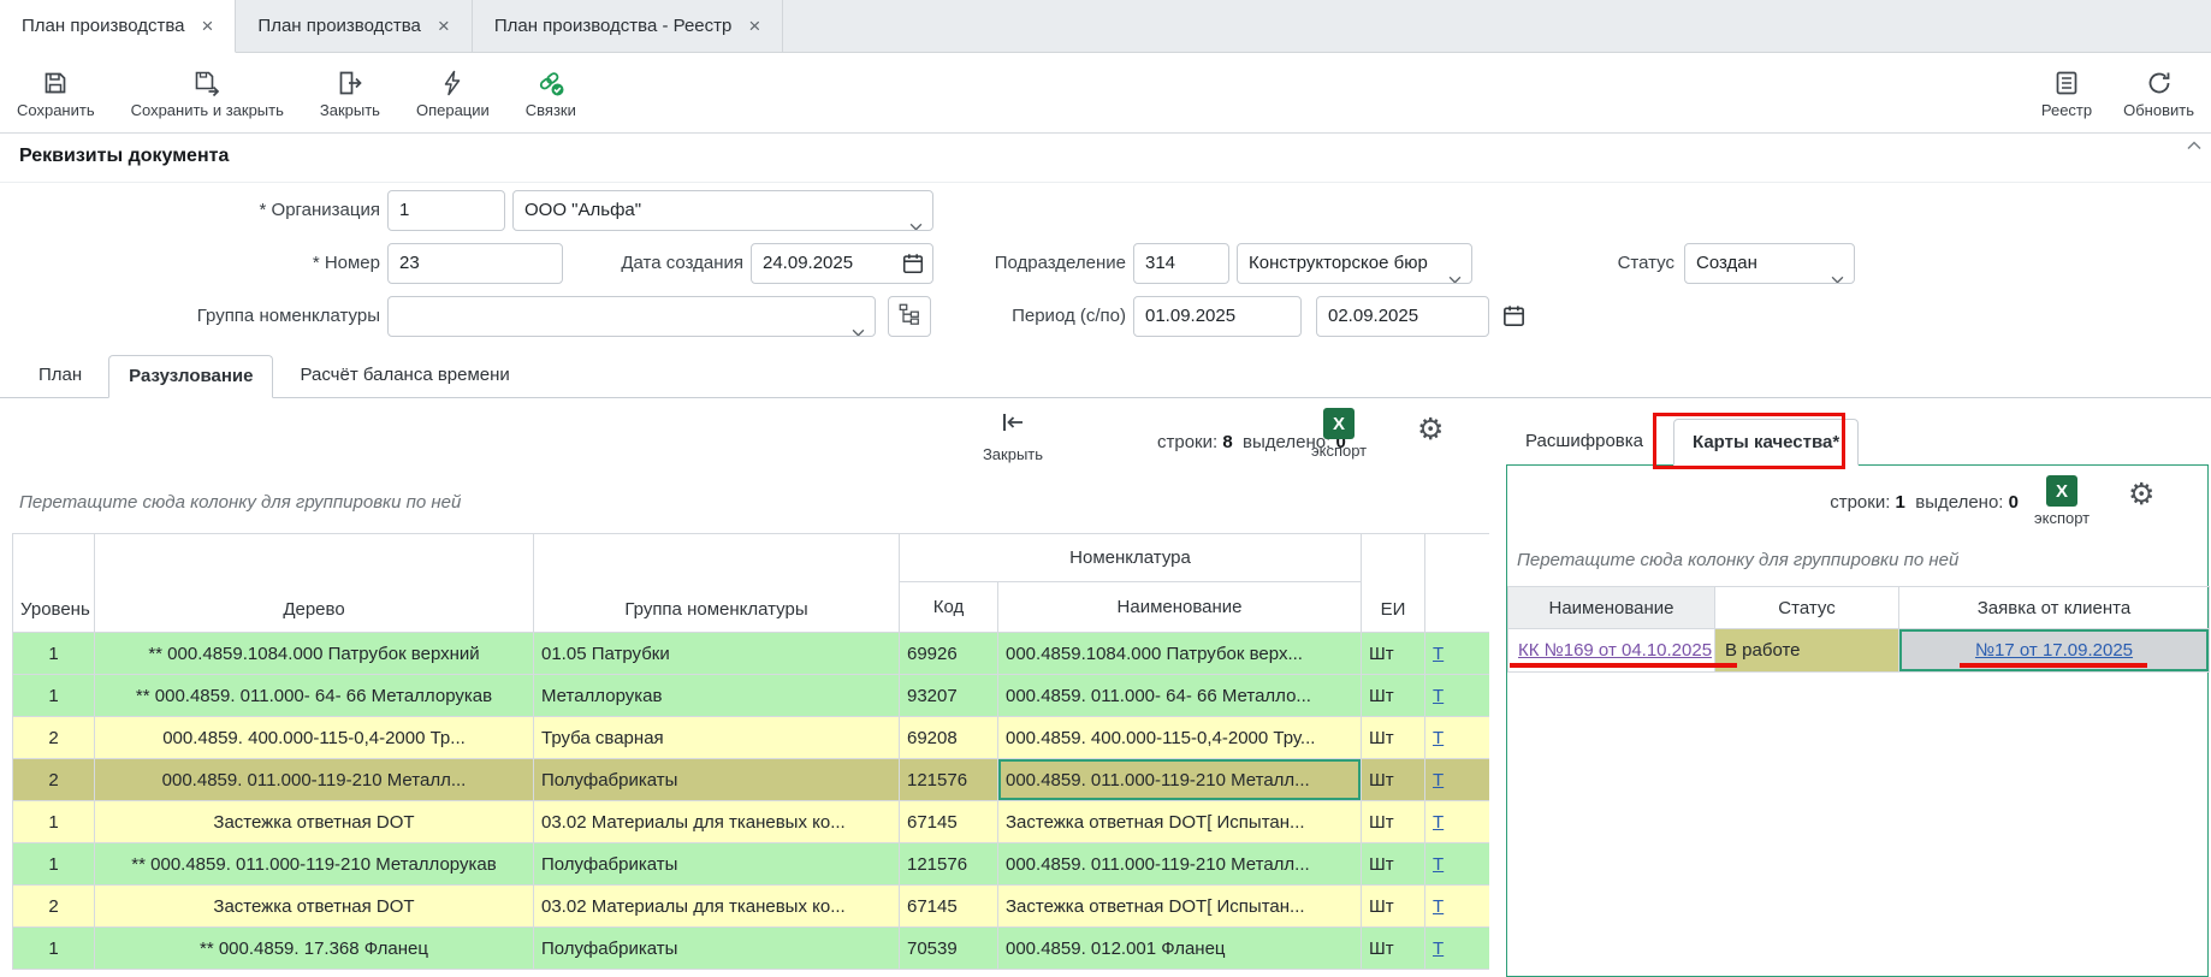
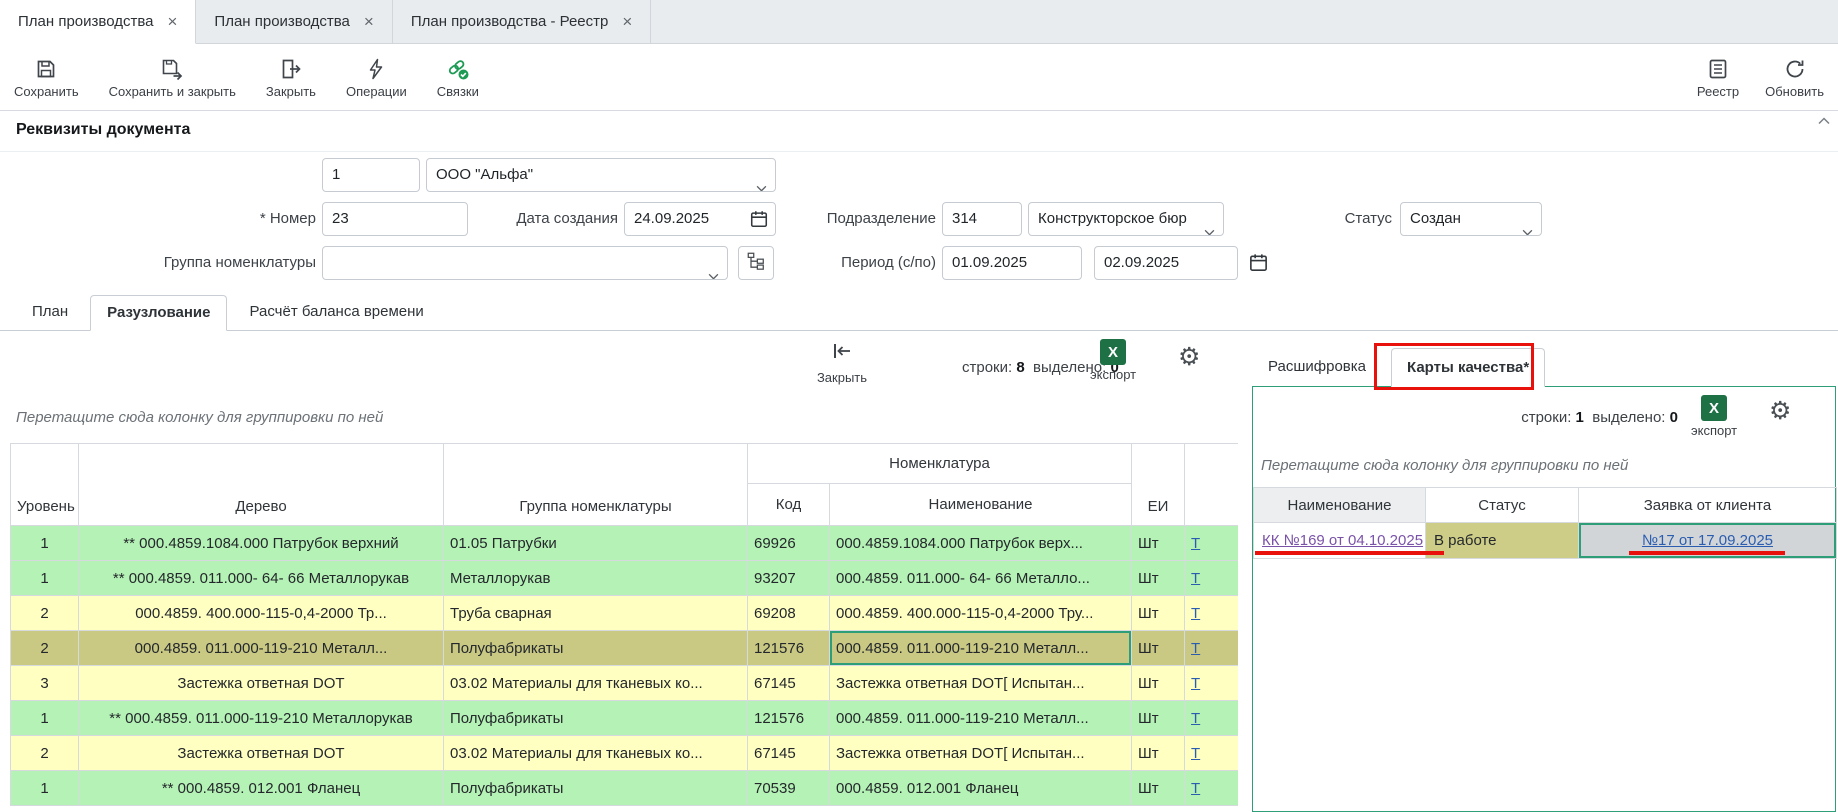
  План производства
  ×
  План производства
  ×
  План производства - Реестр
  ×
  Сохранить
  Сохранить и закрыть
  Закрыть
  Операции
  Связки
  Реестр
  Обновить
  Реквизиты документа
- * Организация
  1
  ООО "Альфа"
  * Номер
  23
  Дата создания
  24.09.2025
  Подразделение
  314
  Конструкторское бюр
  Статус
  Создан
  Группа номенклатуры
  Период (с/по)
  01.09.2025
  02.09.2025
  План
  Разузлование
  Расчёт баланса времени
  Закрыть
  строки: 8 выделено: 0
  X
  экспорт
  ⚙
  Перетащите сюда колонку для группировки по ней
  Уровень	Дерево	Группа номенклатуры	Номенклатура	ЕИ
  Код	Наименование
  1	** 000.4859.1084.000 Патрубок верхний	01.05 Патрубки	69926	000.4859.1084.000 Патрубок верх...	Шт	Т
  1	** 000.4859. 011.000- 64- 66 Металлорукав	Металлорукав	93207	000.4859. 011.000- 64- 66 Металло...	Шт	Т
  2	000.4859. 400.000-115-0,4-2000 Тр...	Труба сварная	69208	000.4859. 400.000-115-0,4-2000 Тру...	Шт	Т
  2	000.4859. 011.000-119-210 Металл...	Полуфабрикаты	121576	000.4859. 011.000-119-210 Металл...	Шт	Т
- 1	Застежка ответная DOT	03.02 Материалы для тканевых ко...	67145	Застежка ответная DOT[ Испытан...	Шт	Т
+ 3	Застежка ответная DOT	03.02 Материалы для тканевых ко...	67145	Застежка ответная DOT[ Испытан...	Шт	Т
  1	** 000.4859. 011.000-119-210 Металлорукав	Полуфабрикаты	121576	000.4859. 011.000-119-210 Металл...	Шт	Т
  2	Застежка ответная DOT	03.02 Материалы для тканевых ко...	67145	Застежка ответная DOT[ Испытан...	Шт	Т
- 1	** 000.4859. 17.368 Фланец	Полуфабрикаты	70539	000.4859. 012.001 Фланец	Шт	Т
+ 1	** 000.4859. 012.001 Фланец	Полуфабрикаты	70539	000.4859. 012.001 Фланец	Шт	Т
  Расшифровка
  Карты качества*
  строки: 1 выделено: 0
  X
  экспорт
  ⚙
  Перетащите сюда колонку для группировки по ней
  Наименование	Статус	Заявка от клиента
  КК №169 от 04.10.2025	В работе	№17 от 17.09.2025
